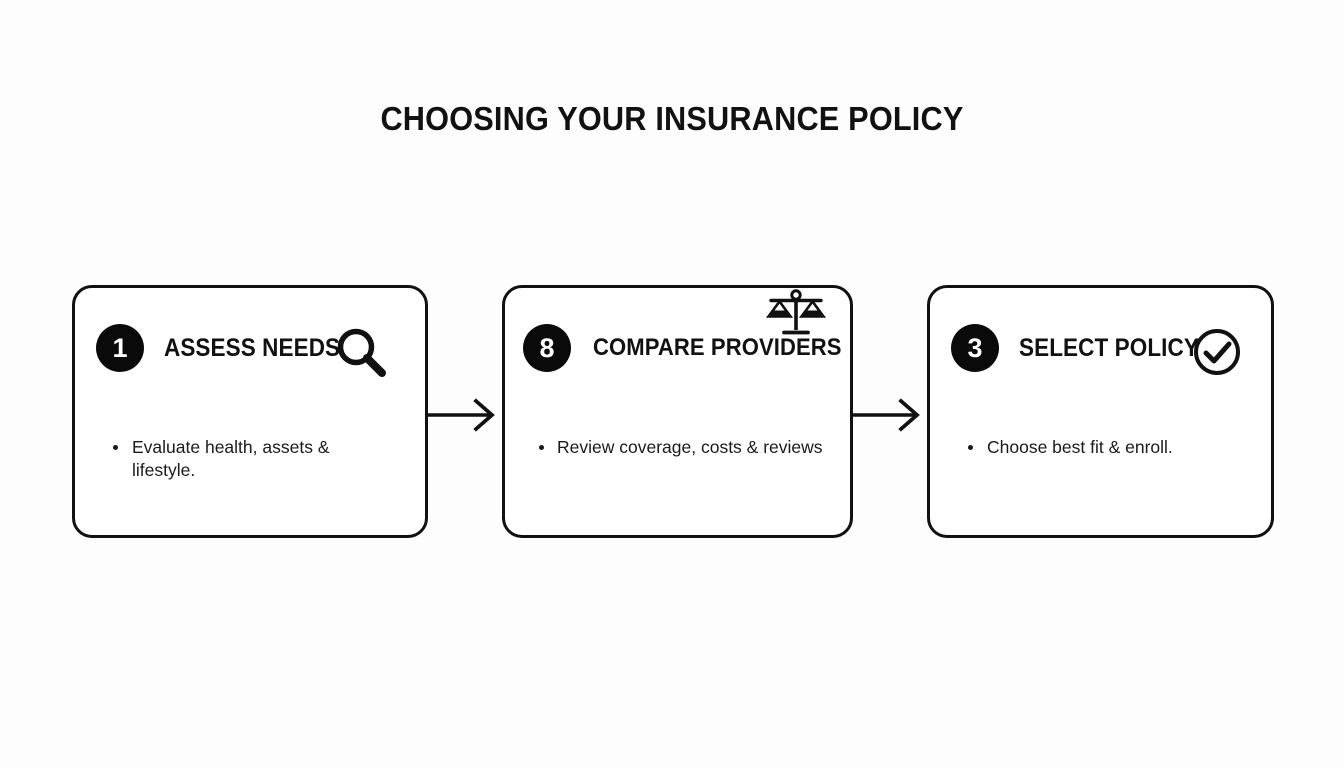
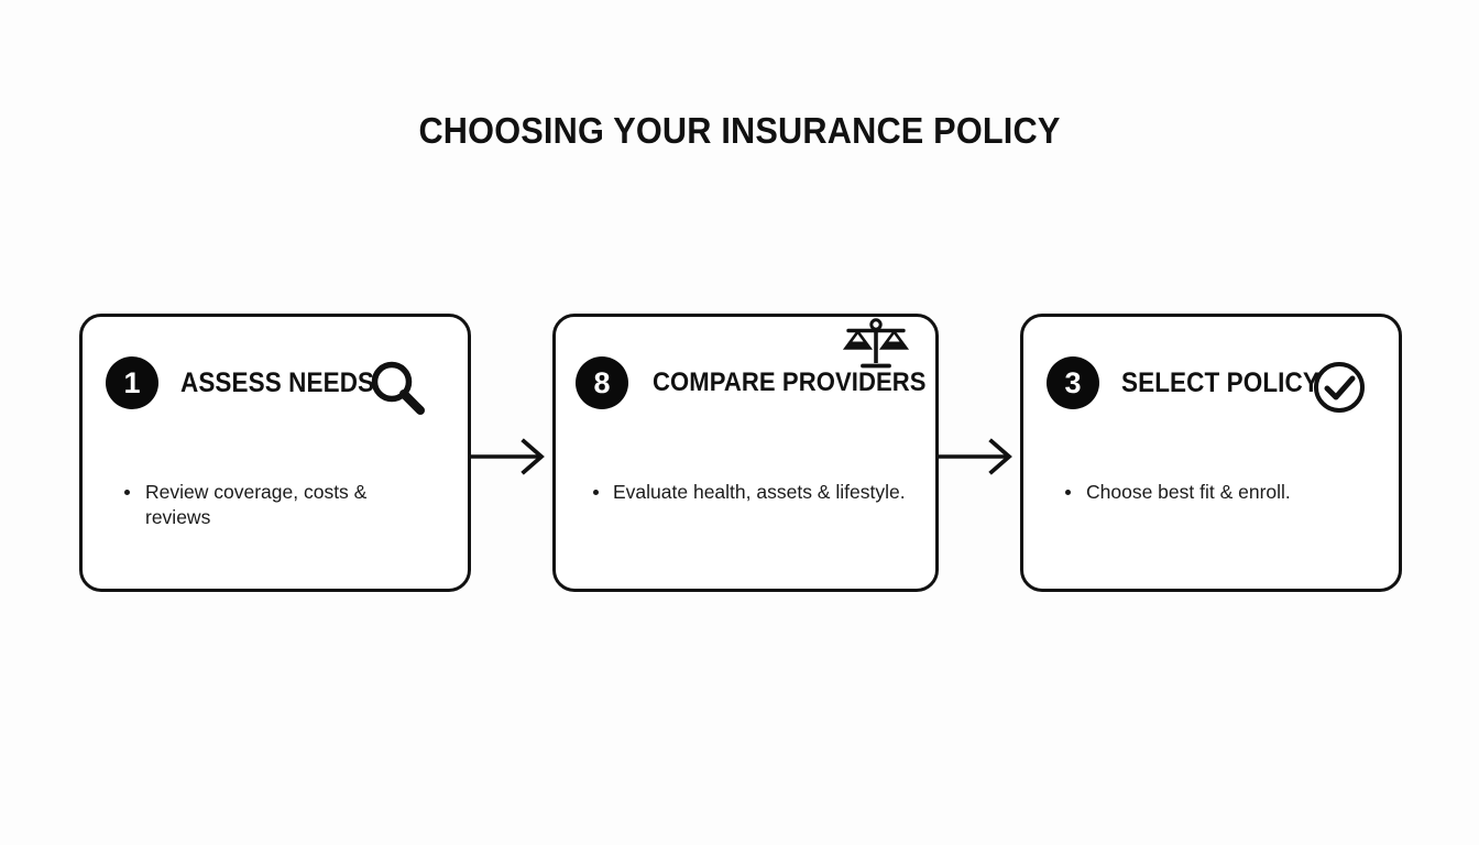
  CHOOSING YOUR INSURANCE POLICY
  1
  ASSESS NEEDS
- Evaluate health, assets & lifestyle.
+ Review coverage, costs & reviews
  8
  COMPARE PROVIDERS
- Review coverage, costs & reviews
+ Evaluate health, assets & lifestyle.
  3
  SELECT POLICY
  Choose best fit & enroll.
